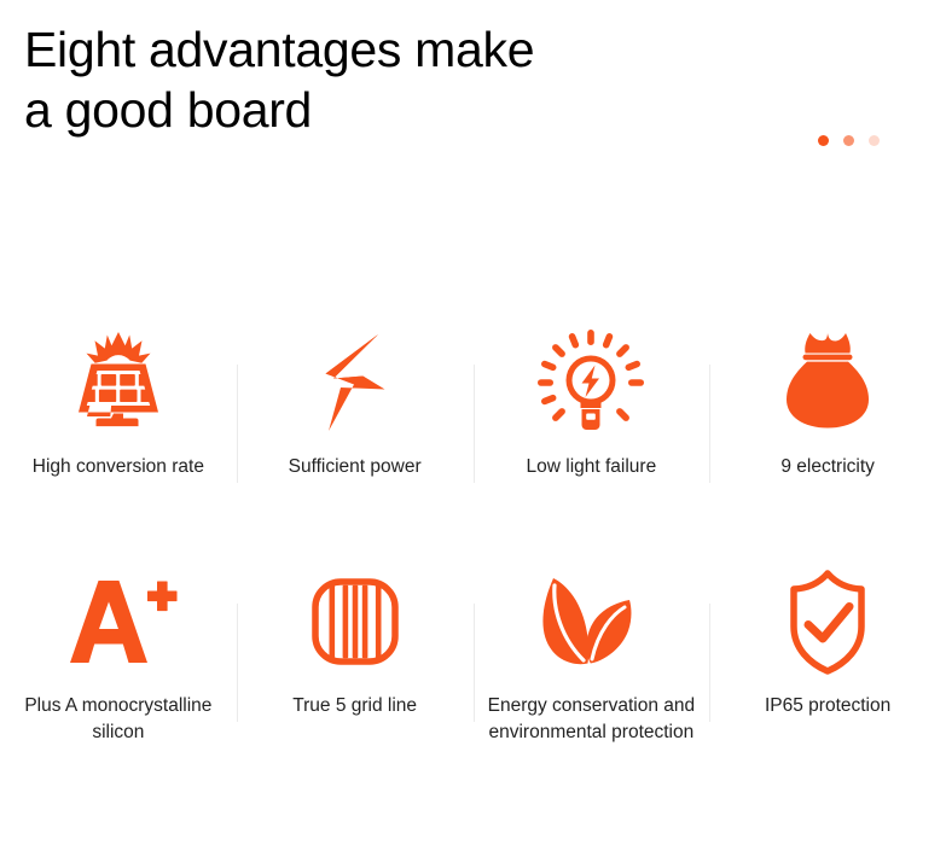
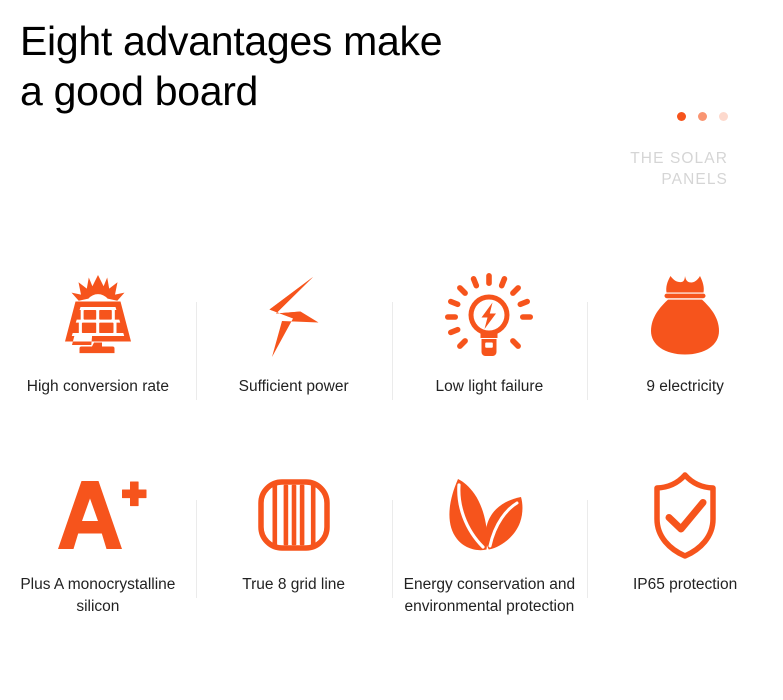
  Eight advantages make
  a good board
+ THE SOLAR
+ PANELS
  High conversion rate
  Sufficient power
  Low light failure
  9 electricity
  Plus A monocrystalline silicon
- True 5 grid line
+ True 8 grid line
  Energy conservation and environmental protection
  IP65 protection
